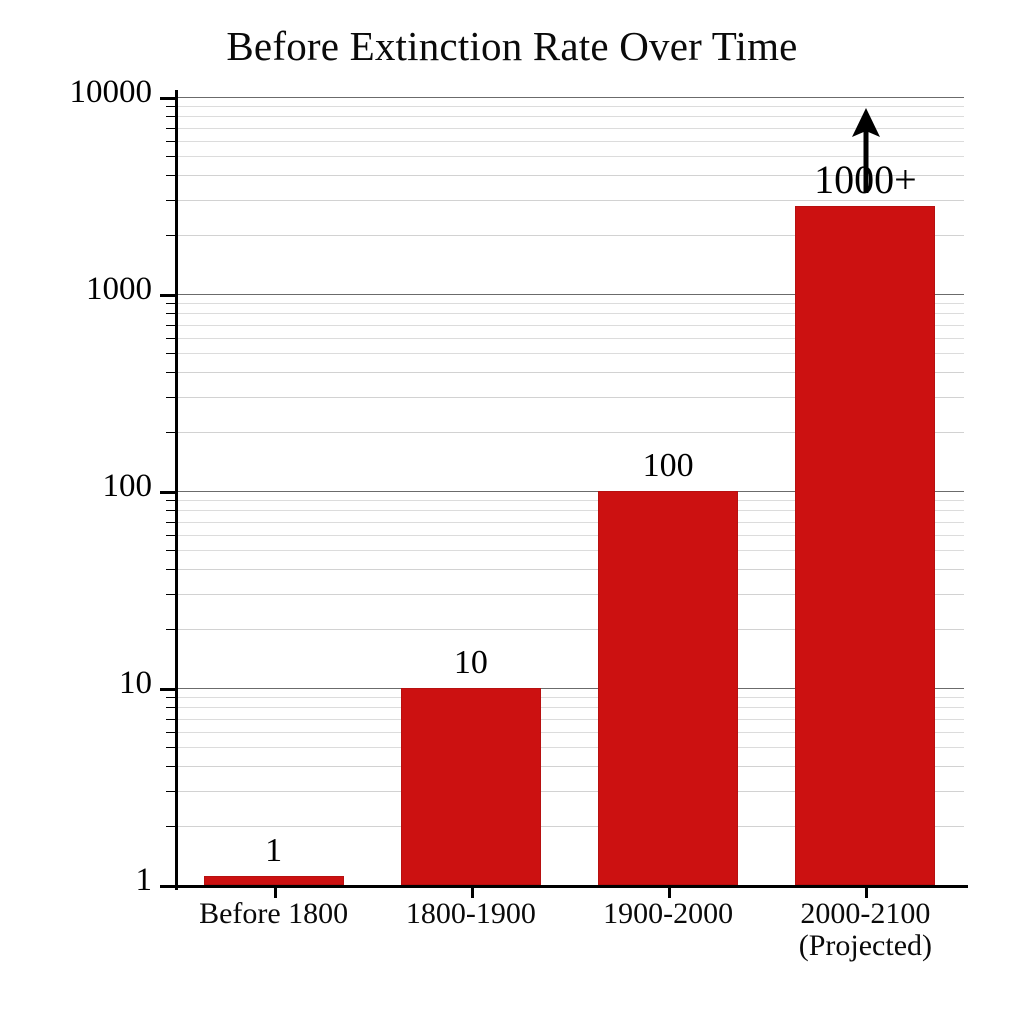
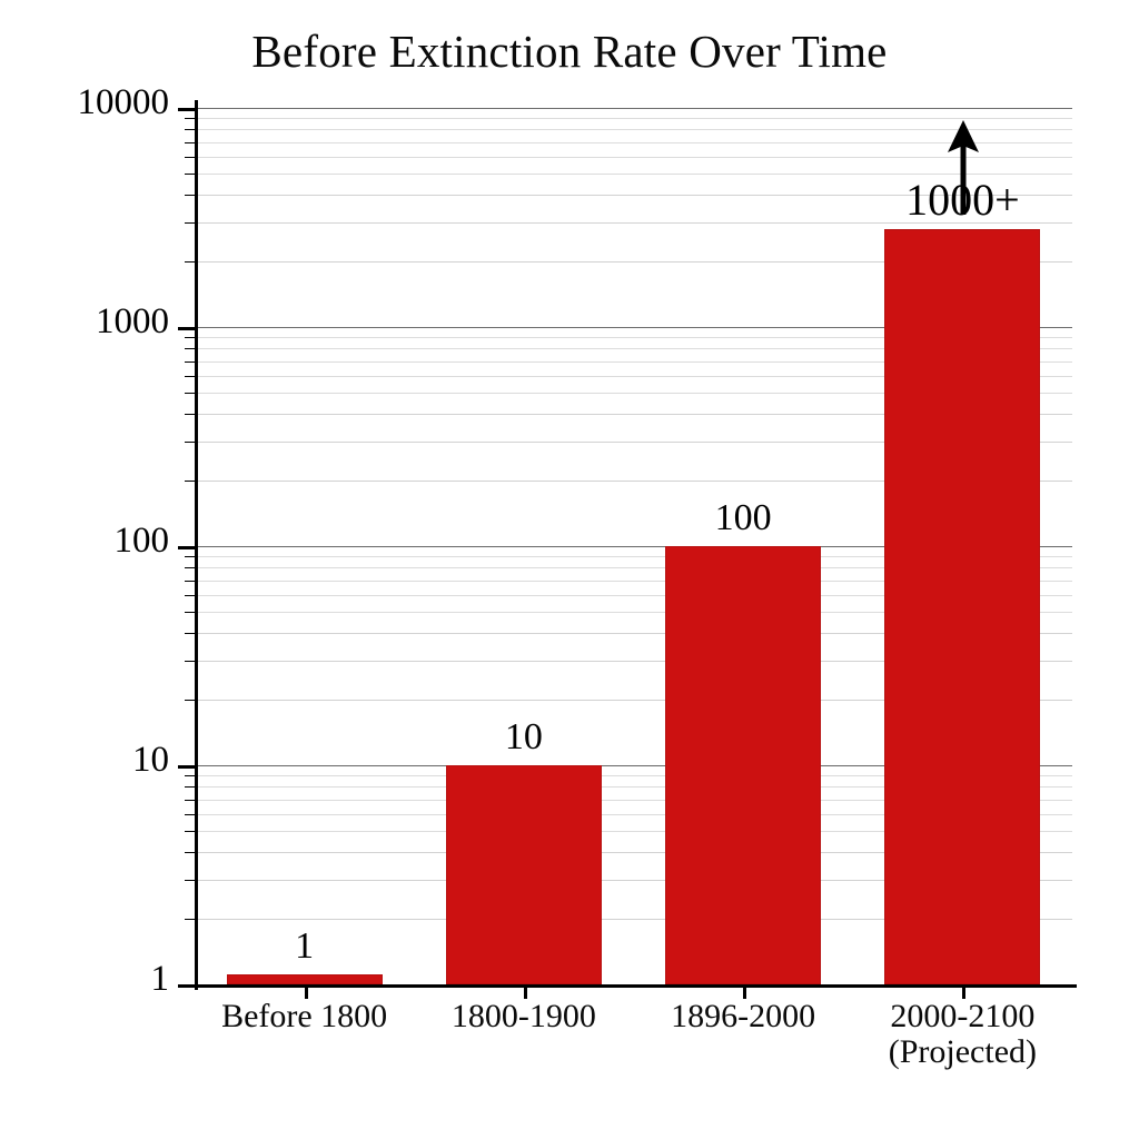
  Before Extinction Rate Over Time
  10000
  1000
  100
  10
  1
  Before 1800
  1800-1900
- 1900-2000
+ 1896-2000
  2000-2100
  (Projected)
  1
  10
  100
  100+
